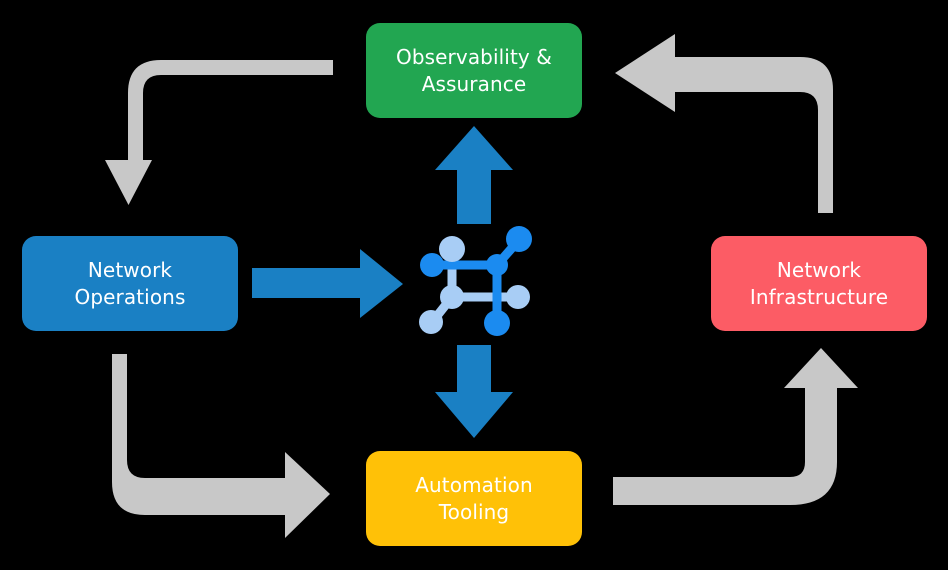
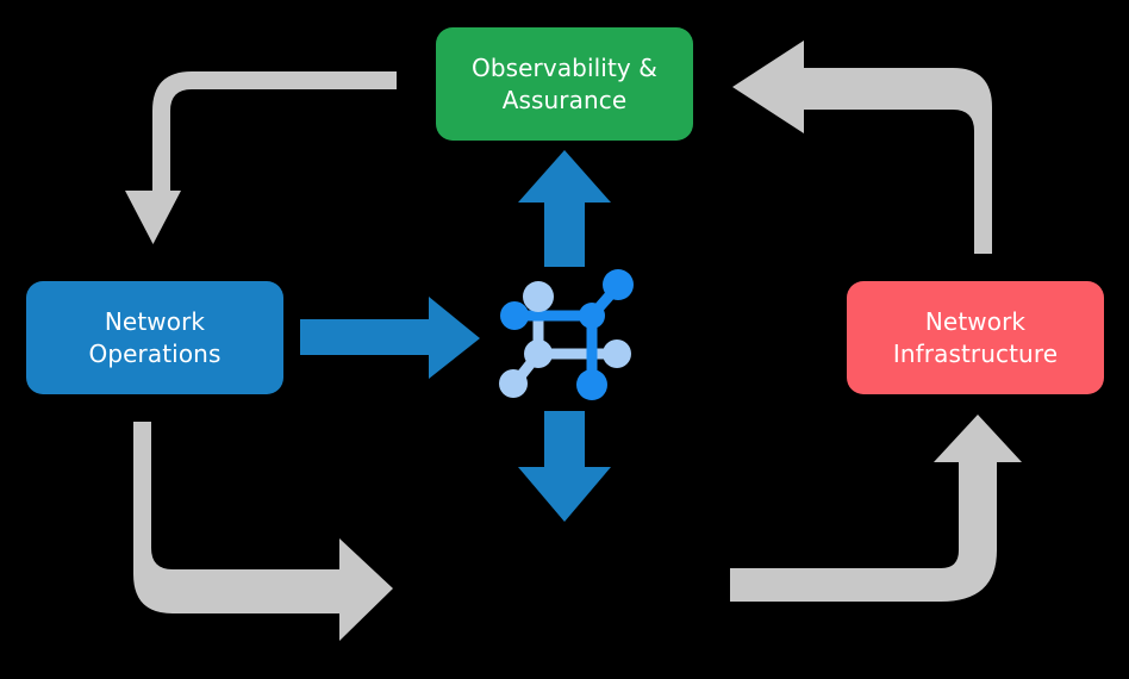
  Observability &
  Assurance
  Network
  Operations
  Network
  Infrastructure
- Automation
- Tooling
